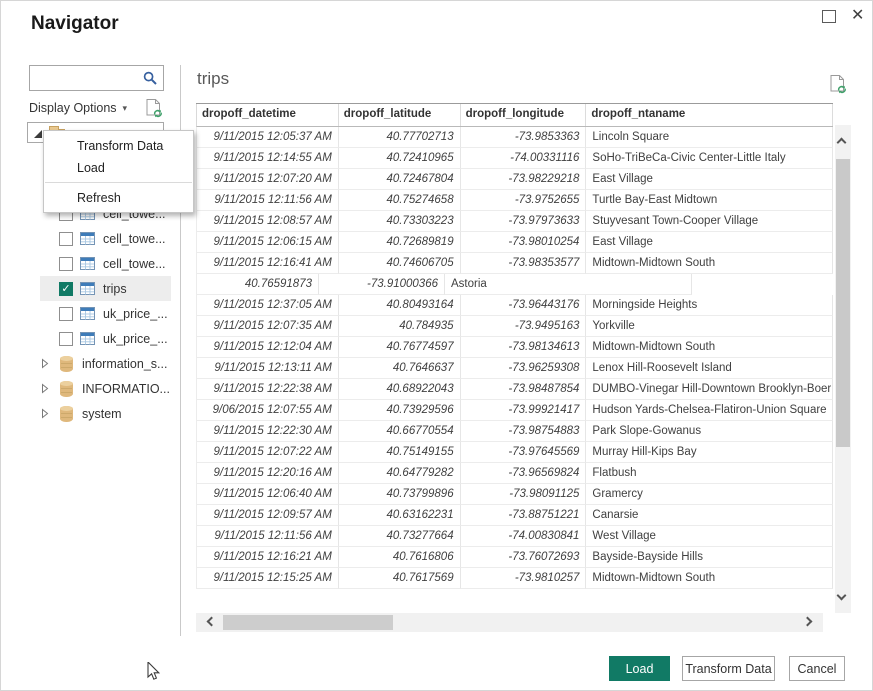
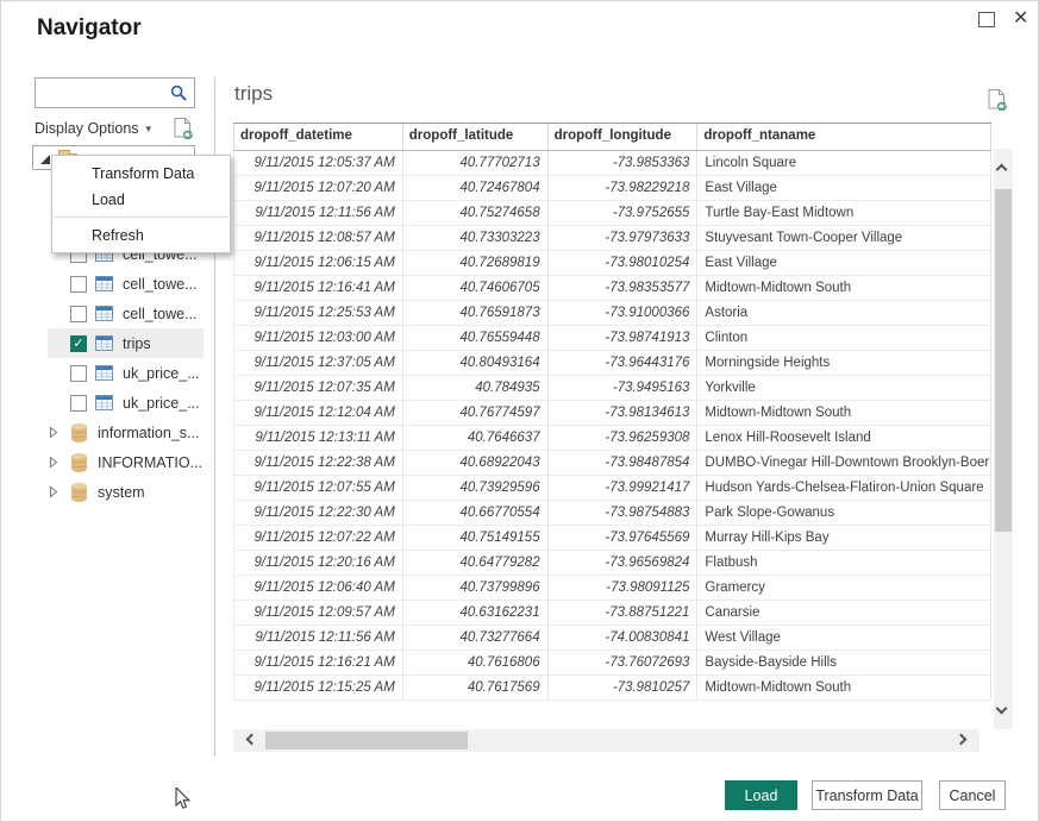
  Navigator
  ✕
  Display Options ▾
  cell_towe...
  cell_towe...
  cell_towe...
  ✓
  trips
  uk_price_...
  uk_price_...
  information_s...
  INFORMATIO...
  system
  Transform Data
  Load
  Refresh
  trips
  dropoff_datetime
  dropoff_latitude
  dropoff_longitude
  dropoff_ntaname
  9/11/2015 12:05:37 AM
  40.77702713
  -73.9853363
  Lincoln Square
- 9/11/2015 12:14:55 AM
- 40.72410965
- -74.00331116
- SoHo-TriBeCa-Civic Center-Little Italy
  9/11/2015 12:07:20 AM
  40.72467804
  -73.98229218
  East Village
  9/11/2015 12:11:56 AM
  40.75274658
  -73.9752655
  Turtle Bay-East Midtown
  9/11/2015 12:08:57 AM
  40.73303223
  -73.97973633
  Stuyvesant Town-Cooper Village
  9/11/2015 12:06:15 AM
  40.72689819
  -73.98010254
  East Village
  9/11/2015 12:16:41 AM
  40.74606705
  -73.98353577
  Midtown-Midtown South
+ 9/11/2015 12:25:53 AM
  40.76591873
  -73.91000366
  Astoria
+ 9/11/2015 12:03:00 AM
+ 40.76559448
+ -73.98741913
+ Clinton
  9/11/2015 12:37:05 AM
  40.80493164
  -73.96443176
  Morningside Heights
  9/11/2015 12:07:35 AM
  40.784935
  -73.9495163
  Yorkville
  9/11/2015 12:12:04 AM
  40.76774597
  -73.98134613
  Midtown-Midtown South
  9/11/2015 12:13:11 AM
  40.7646637
  -73.96259308
  Lenox Hill-Roosevelt Island
  9/11/2015 12:22:38 AM
  40.68922043
  -73.98487854
  DUMBO-Vinegar Hill-Downtown Brooklyn-Boer
- 9/06/2015 12:07:55 AM
+ 9/11/2015 12:07:55 AM
  40.73929596
  -73.99921417
  Hudson Yards-Chelsea-Flatiron-Union Square
  9/11/2015 12:22:30 AM
  40.66770554
  -73.98754883
  Park Slope-Gowanus
  9/11/2015 12:07:22 AM
  40.75149155
  -73.97645569
  Murray Hill-Kips Bay
  9/11/2015 12:20:16 AM
  40.64779282
  -73.96569824
  Flatbush
  9/11/2015 12:06:40 AM
  40.73799896
  -73.98091125
  Gramercy
  9/11/2015 12:09:57 AM
  40.63162231
  -73.88751221
  Canarsie
  9/11/2015 12:11:56 AM
  40.73277664
  -74.00830841
  West Village
  9/11/2015 12:16:21 AM
  40.7616806
  -73.76072693
  Bayside-Bayside Hills
  9/11/2015 12:15:25 AM
  40.7617569
  -73.9810257
  Midtown-Midtown South
  Load
  Transform Data
  Cancel
